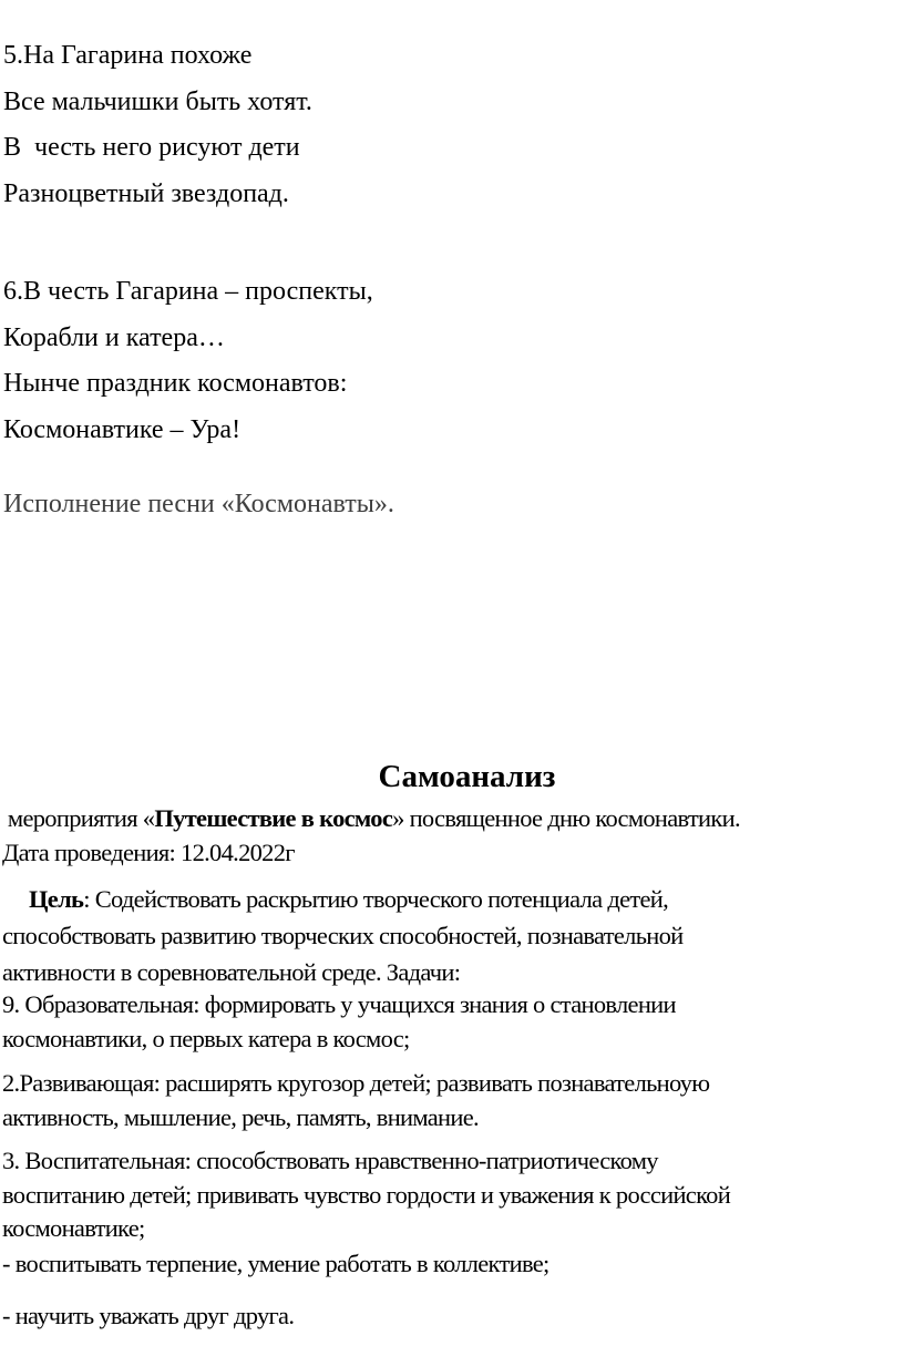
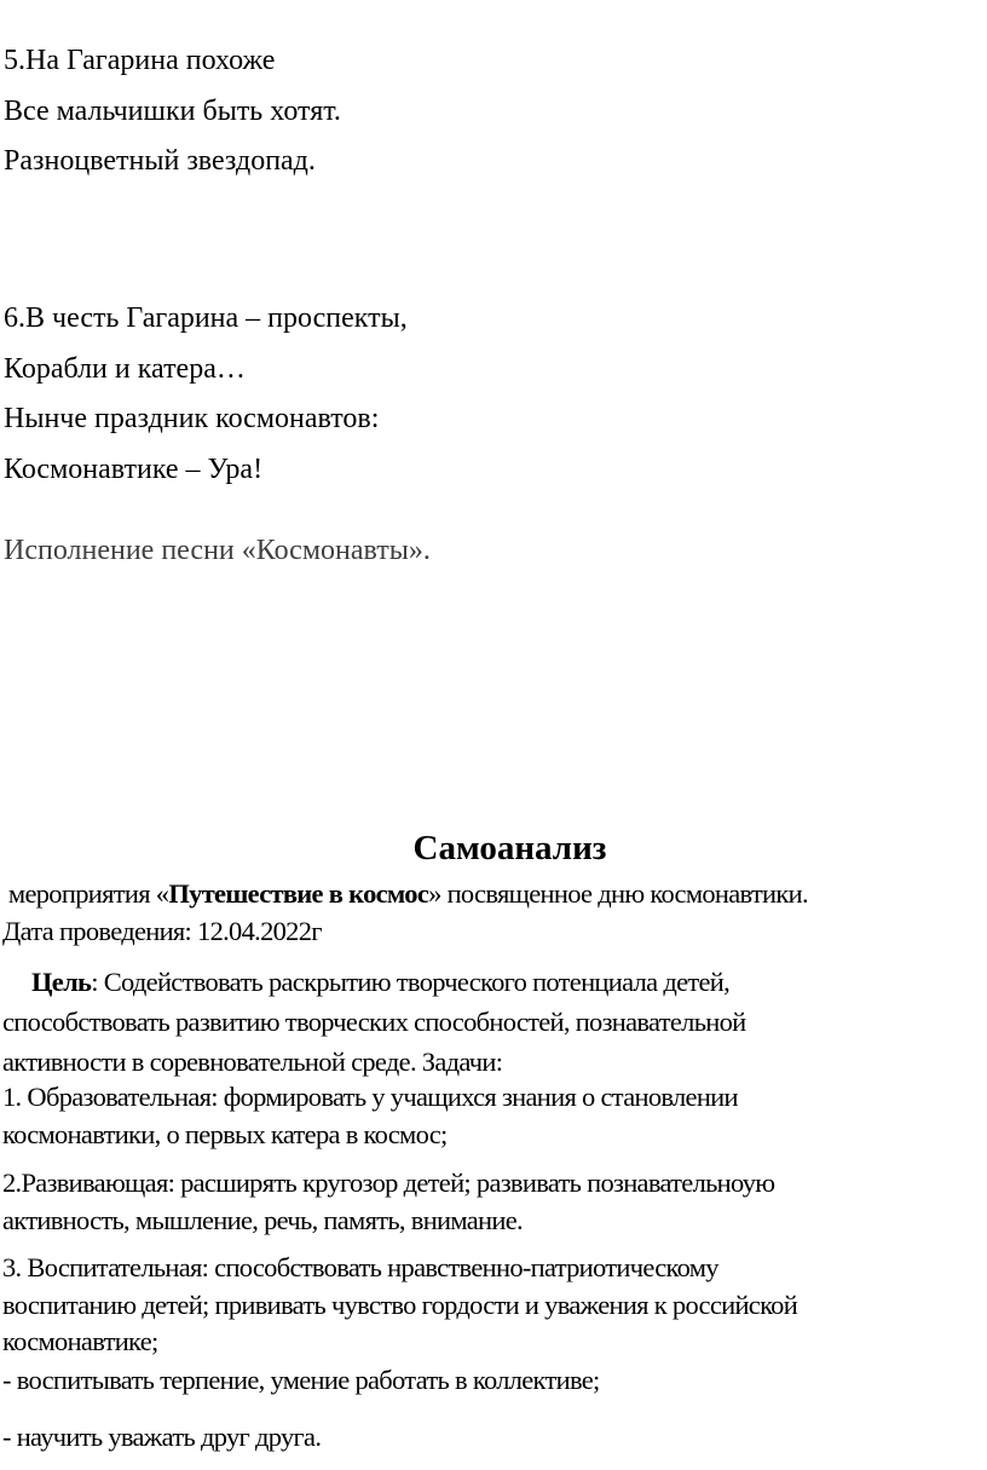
  5.На Гагарина похоже
  Все мальчишки быть хотят.
- В честь него рисуют дети
  Разноцветный звездопад.
  6.В честь Гагарина – проспекты,
  Корабли и катера…
  Нынче праздник космонавтов:
  Космонавтике – Ура!
  Исполнение песни «Космонавты».
  Самоанализ
  мероприятия «Путешествие в космос» посвященное дню космонавтики.
  Дата проведения: 12.04.2022г
  Цель: Содействовать раскрытию творческого потенциала детей,
  способствовать развитию творческих способностей, познавательной
  активности в соревновательной среде. Задачи:
- 9. Образовательная: формировать у учащихся знания о становлении
+ 1. Образовательная: формировать у учащихся знания о становлении
  космонавтики, о первых катера в космос;
  2.Развивающая: расширять кругозор детей; развивать познавательноую
  активность, мышление, речь, память, внимание.
  3. Воспитательная: способствовать нравственно-патриотическому
  воспитанию детей; прививать чувство гордости и уважения к российской
  космонавтике;
  - воспитывать терпение, умение работать в коллективе;
  - научить уважать друг друга.
